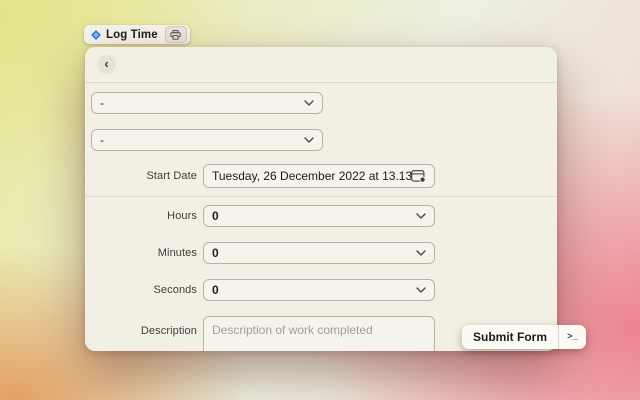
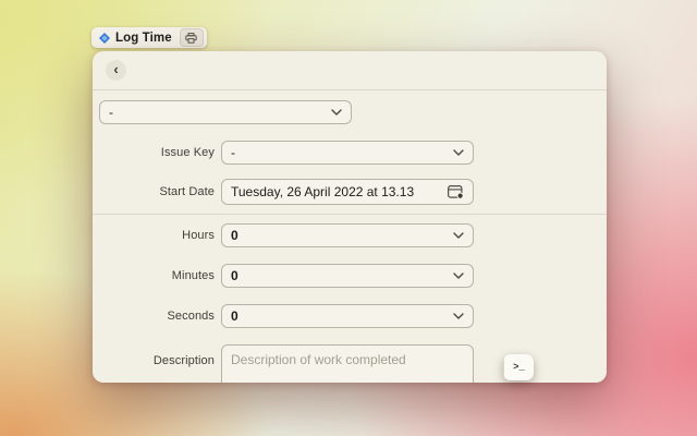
  Log Time
  ‹
  -
+ Issue Key
  -
  Start Date
- Tuesday, 26 December 2022 at 13.13
+ Tuesday, 26 April 2022 at 13.13
  Hours
  0
  Minutes
  0
  Seconds
  0
  Description
  Description of work completed
- Submit Form
  >_
